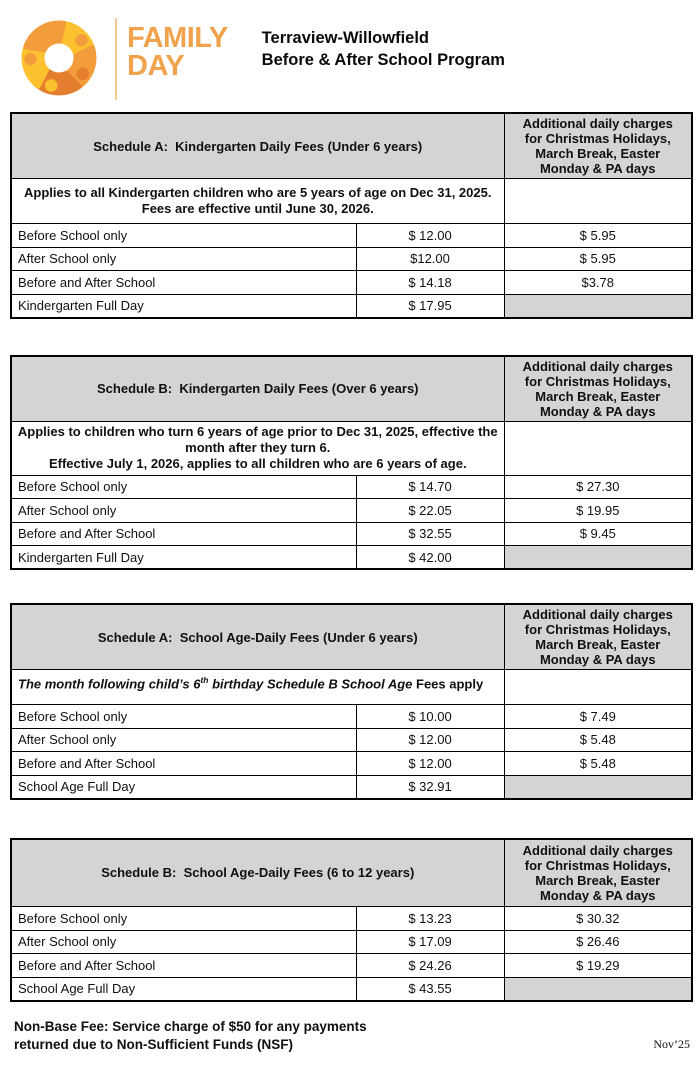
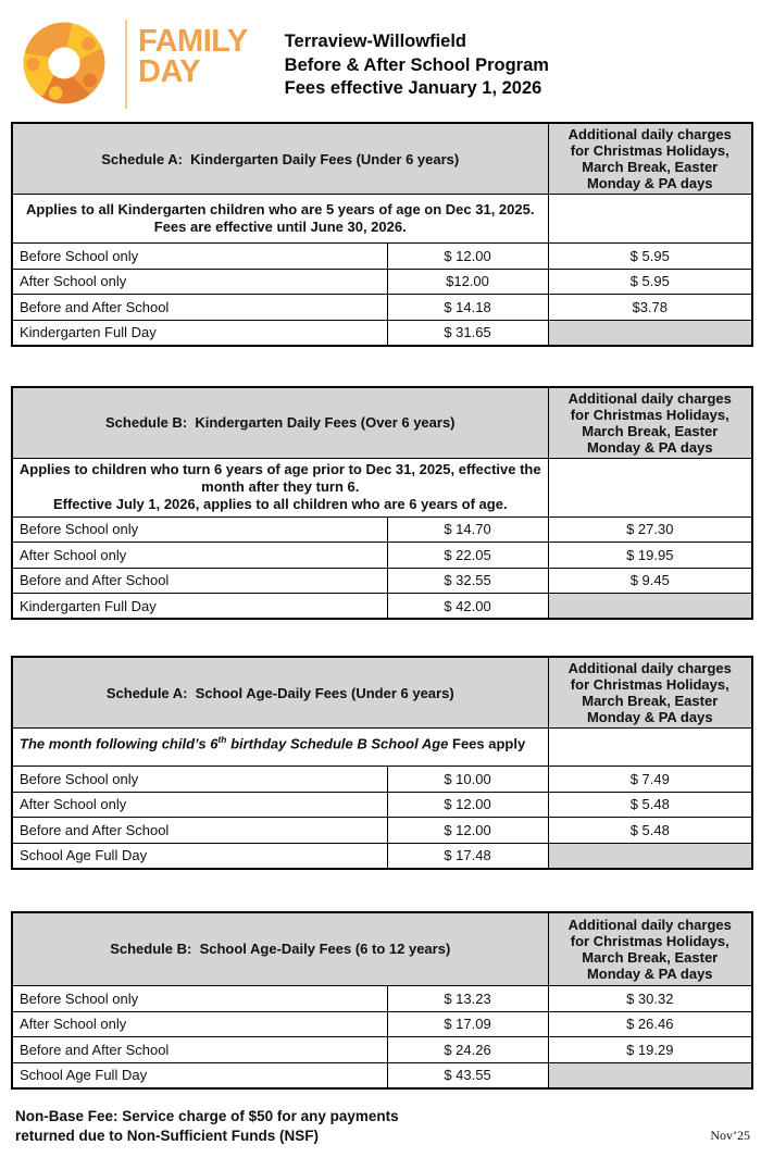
  FAMILY
  DAY
  Terraview-Willowfield
  Before & After School Program
+ Fees effective January 1, 2026
  Schedule A: Kindergarten Daily Fees (Under 6 years)	Additional daily charges for Christmas Holidays, March Break, Easter Monday & PA days
  Applies to all Kindergarten children who are 5 years of age on Dec 31, 2025. Fees are effective until June 30, 2026.
  Before School only	$ 12.00	$ 5.95
  After School only	$12.00	$ 5.95
  Before and After School	$ 14.18	$3.78
- Kindergarten Full Day	$ 17.95
+ Kindergarten Full Day	$ 31.65
  Schedule B: Kindergarten Daily Fees (Over 6 years)	Additional daily charges for Christmas Holidays, March Break, Easter Monday & PA days
  Applies to children who turn 6 years of age prior to Dec 31, 2025, effective the month after they turn 6. Effective July 1, 2026, applies to all children who are 6 years of age.
  Before School only	$ 14.70	$ 27.30
  After School only	$ 22.05	$ 19.95
  Before and After School	$ 32.55	$ 9.45
  Kindergarten Full Day	$ 42.00
  Schedule A: School Age-Daily Fees (Under 6 years)	Additional daily charges for Christmas Holidays, March Break, Easter Monday & PA days
  The month following child’s 6th birthday Schedule B School Age Fees apply
  Before School only	$ 10.00	$ 7.49
  After School only	$ 12.00	$ 5.48
  Before and After School	$ 12.00	$ 5.48
- School Age Full Day	$ 32.91
+ School Age Full Day	$ 17.48
  Schedule B: School Age-Daily Fees (6 to 12 years)	Additional daily charges for Christmas Holidays, March Break, Easter Monday & PA days
  Before School only	$ 13.23	$ 30.32
  After School only	$ 17.09	$ 26.46
  Before and After School	$ 24.26	$ 19.29
  School Age Full Day	$ 43.55
  Non-Base Fee: Service charge of $50 for any payments
  returned due to Non-Sufficient Funds (NSF)
  Nov’25
